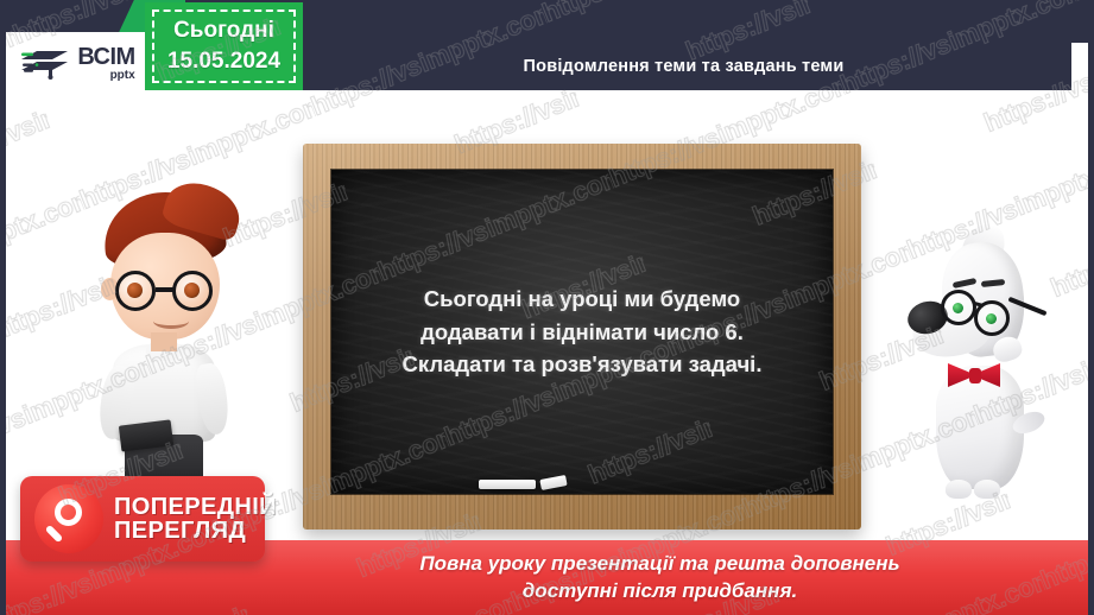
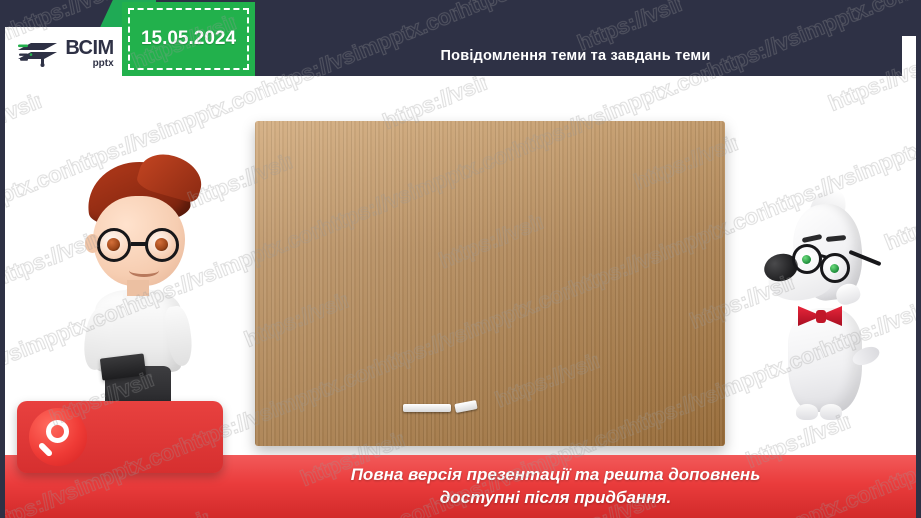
  ВСІМ
  pptx
- Сьогодні
  15.05.2024
  Повідомлення теми та завдань теми
- Сьогодні на уроці ми будемо
- додавати і віднімати число 6.
- Складати та розв'язувати задачі.
- Повна уроку презентації та решта доповнень
+ Повна версія презентації та решта доповнень
  доступні після придбання.
- ПОПЕРЕДНІЙ
- ПЕРЕГЛЯД
